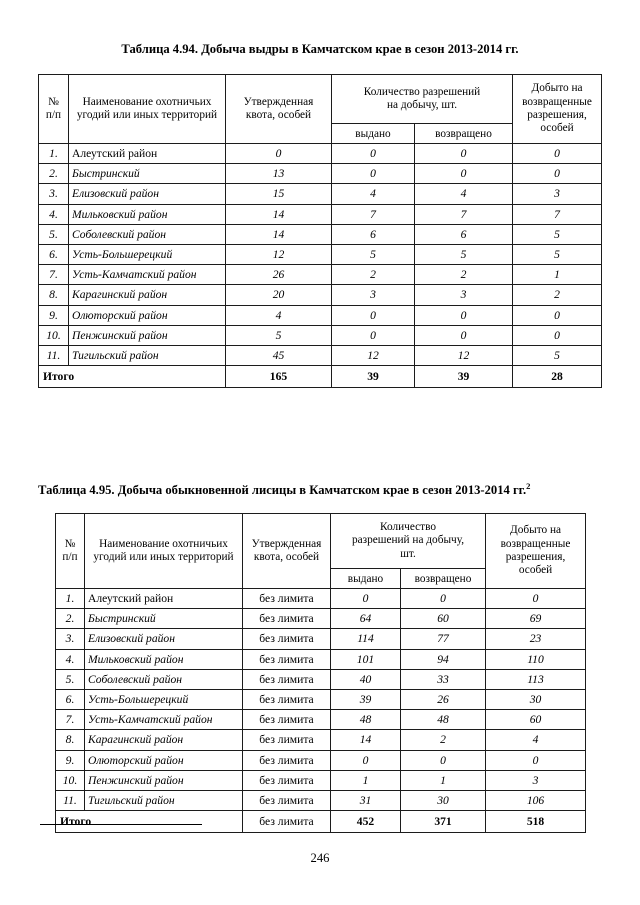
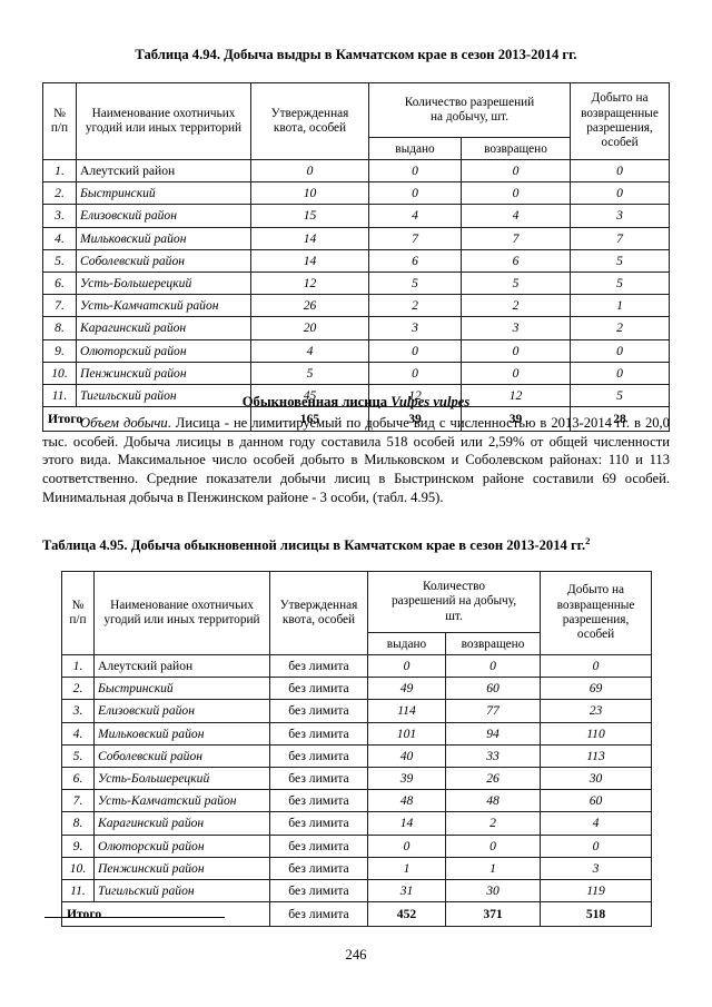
  Таблица 4.94. Добыча выдры в Камчатском крае в сезон 2013-2014 гг.
  № п/п	Наименование охотничьих угодий или иных территорий	Утвержденная квота, особей	Количество разрешений на добычу, шт.	Добыто на возвращенные разрешения, особей
  выдано	возвращено
  1.	Алеутский район	0	0	0	0
- 2.	Быстринский	13	0	0	0
+ 2.	Быстринский	10	0	0	0
  3.	Елизовский район	15	4	4	3
  4.	Мильковский район	14	7	7	7
  5.	Соболевский район	14	6	6	5
  6.	Усть-Большерецкий	12	5	5	5
  7.	Усть-Камчатский район	26	2	2	1
  8.	Карагинский район	20	3	3	2
  9.	Олюторский район	4	0	0	0
  10.	Пенжинский район	5	0	0	0
  11.	Тигильский район	45	12	12	5
  Итого	165	39	39	28
+ Обыкновенная лисица Vulpes vulpes
+ Объем добычи. Лисица - не лимитируемый по добыче вид с численностью в 2013-2014 гг. в 20,0 тыс. особей. Добыча лисицы в данном году составила 518 особей или 2,59% от общей численности этого вида. Максимальное число особей добыто в Мильковском и Соболевском районах: 110 и 113 соответственно. Средние показатели добычи лисиц в Быстринском районе составили 69 особей. Минимальная добыча в Пенжинском районе - 3 особи, (табл. 4.95).
  Таблица 4.95. Добыча обыкновенной лисицы в Камчатском крае в сезон 2013-2014 гг.2
  № п/п	Наименование охотничьих угодий или иных территорий	Утвержденная квота, особей	Количество разрешений на добычу, шт.	Добыто на возвращенные разрешения, особей
  выдано	возвращено
  1.	Алеутский район	без лимита	0	0	0
- 2.	Быстринский	без лимита	64	60	69
+ 2.	Быстринский	без лимита	49	60	69
  3.	Елизовский район	без лимита	114	77	23
  4.	Мильковский район	без лимита	101	94	110
  5.	Соболевский район	без лимита	40	33	113
  6.	Усть-Большерецкий	без лимита	39	26	30
  7.	Усть-Камчатский район	без лимита	48	48	60
  8.	Карагинский район	без лимита	14	2	4
  9.	Олюторский район	без лимита	0	0	0
  10.	Пенжинский район	без лимита	1	1	3
- 11.	Тигильский район	без лимита	31	30	106
+ 11.	Тигильский район	без лимита	31	30	119
  Итого	без лимита	452	371	518
  246
